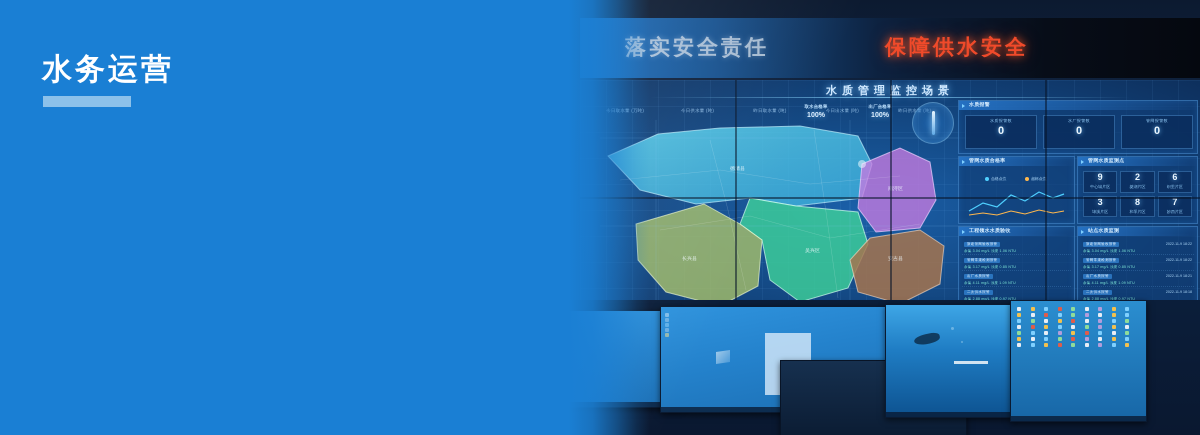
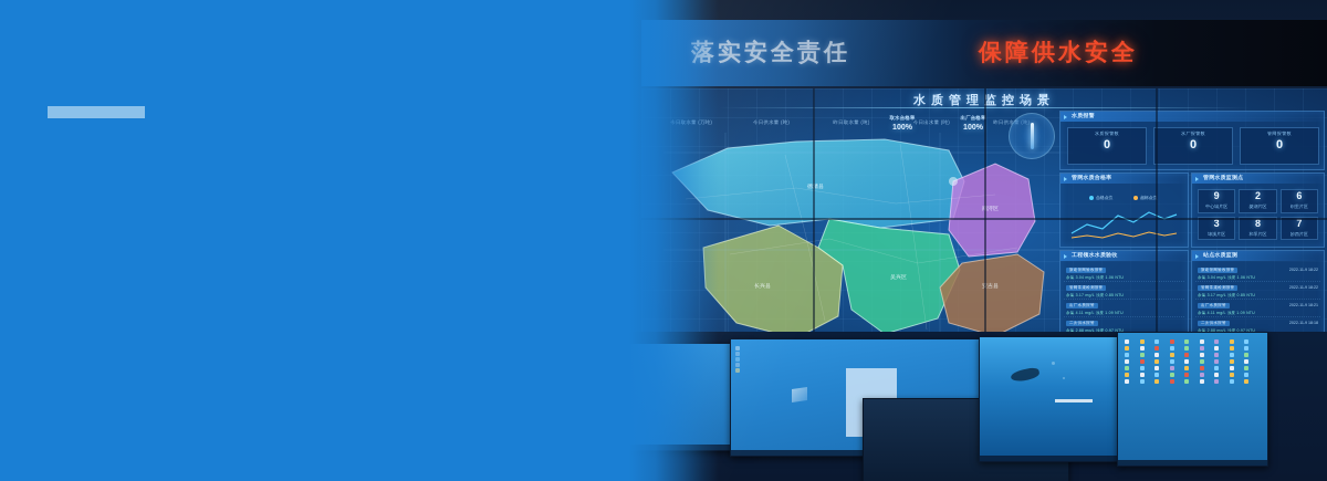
- 水务运营
